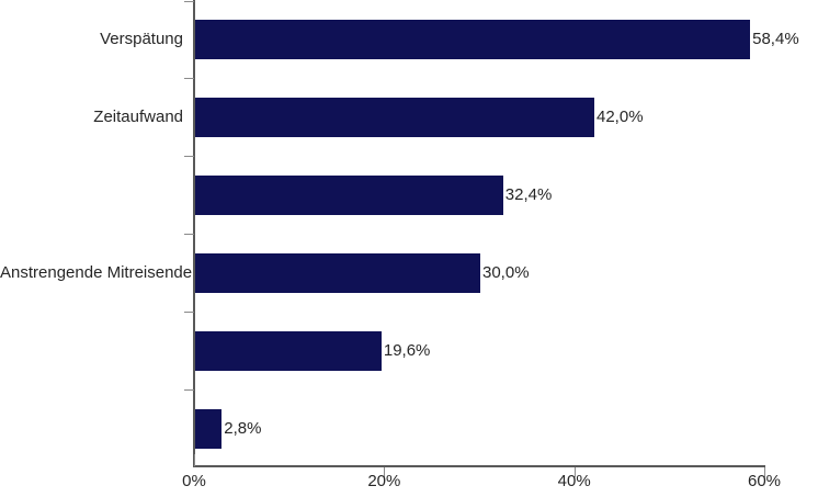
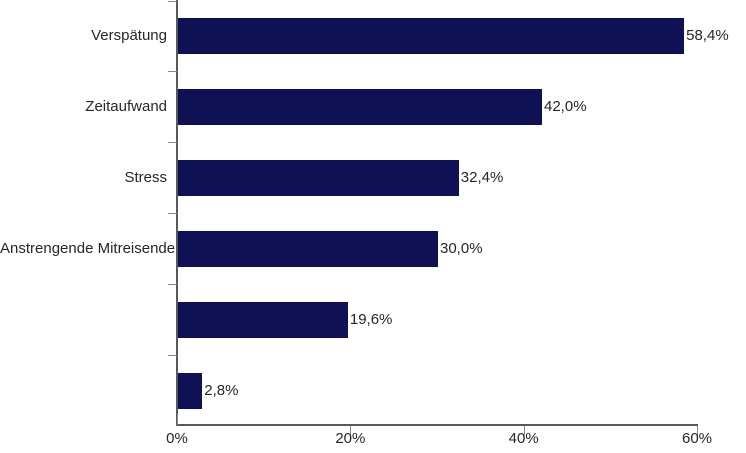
  0%
  20%
  40%
  60%
  Verspätung
  Zeitaufwand
+ Stress
  Anstrengende Mitreisende
  58,4%
  42,0%
  32,4%
  30,0%
  19,6%
  2,8%
